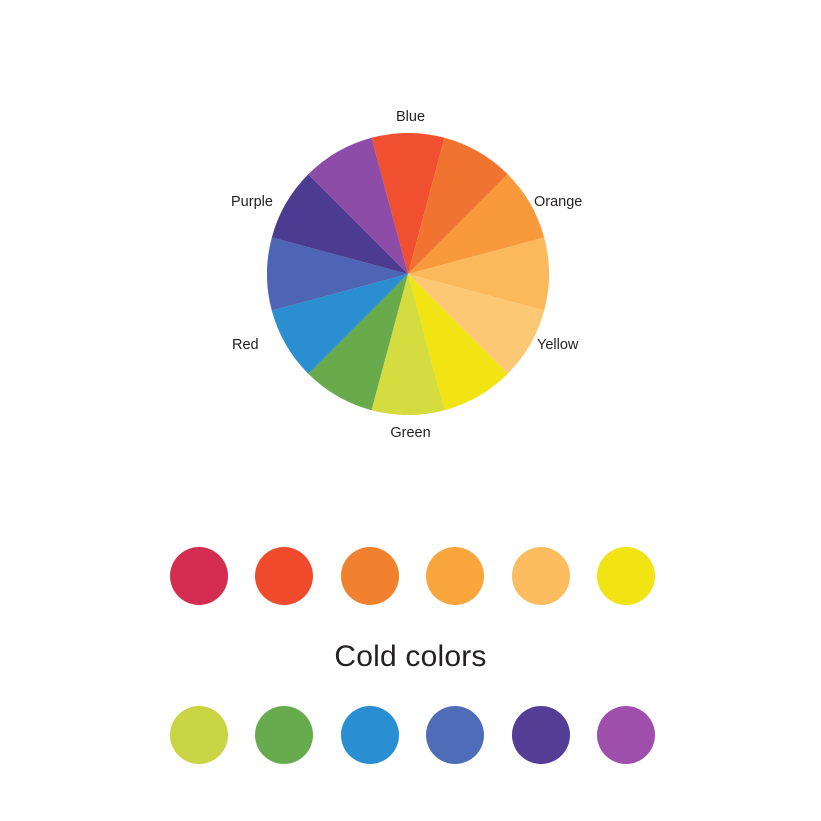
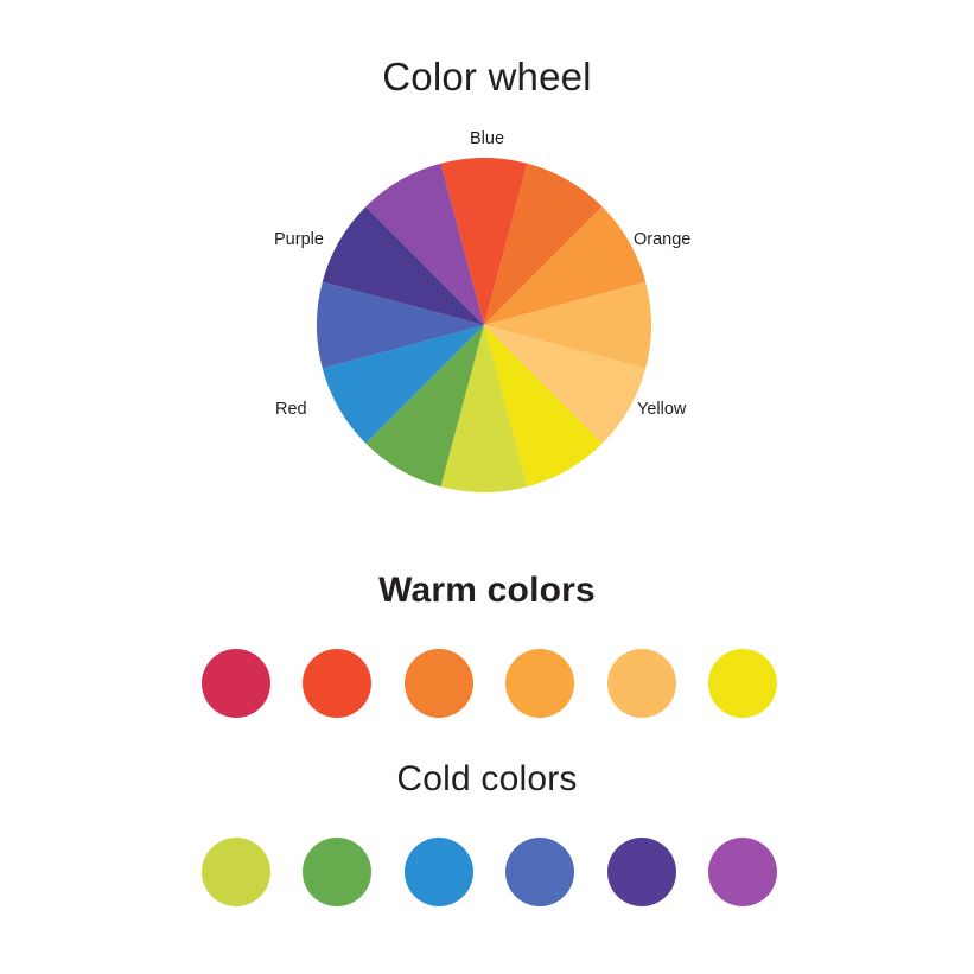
+ Color wheel
  Blue
  Orange
  Yellow
- Green
  Red
  Purple
+ Warm colors
  Cold colors
